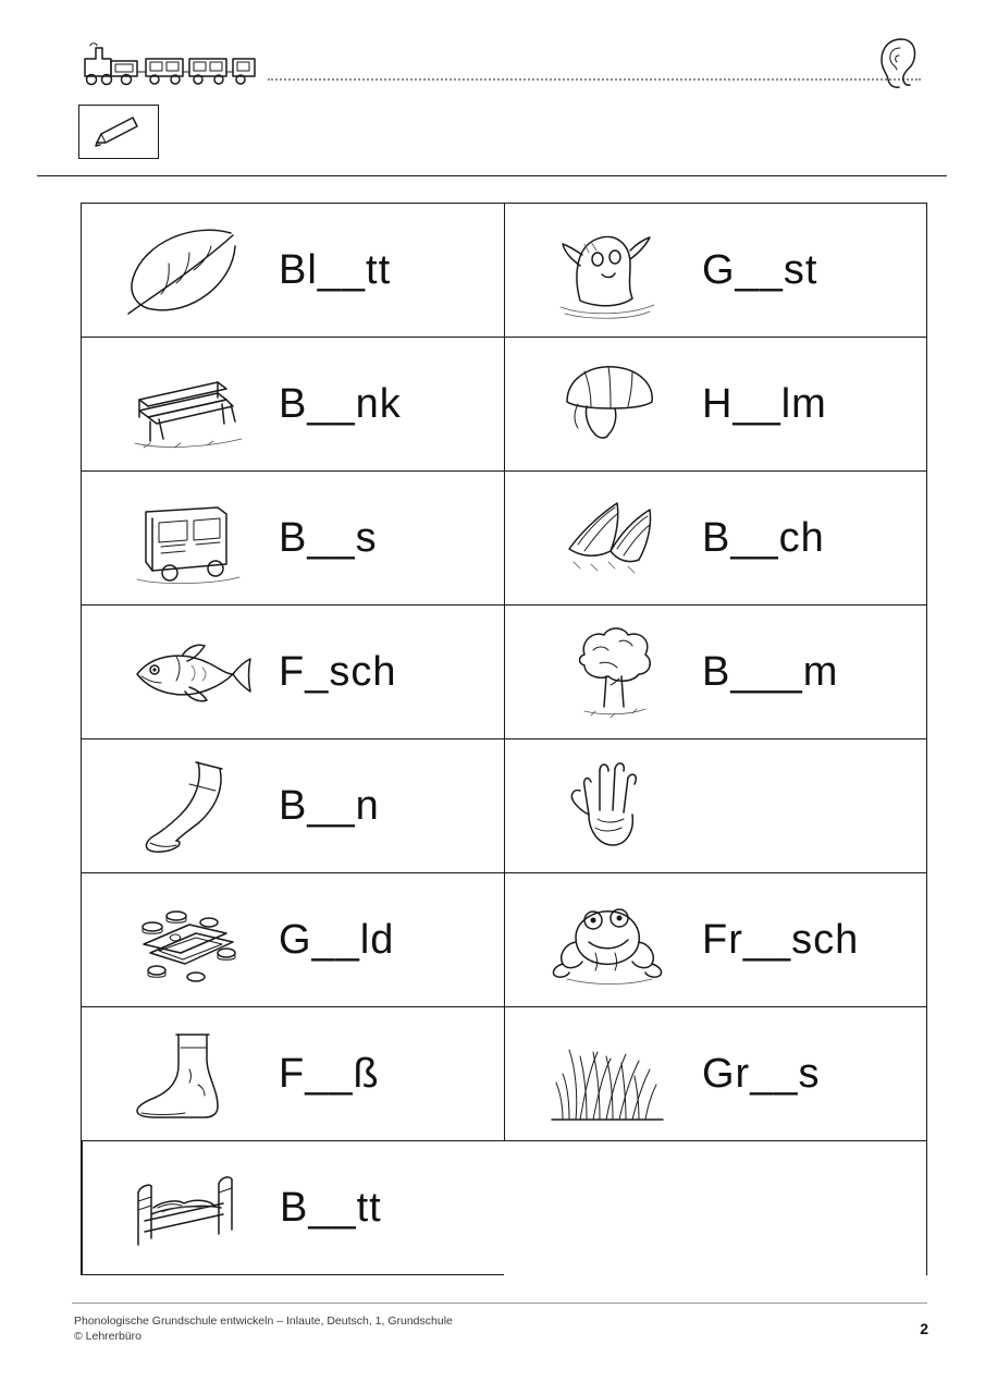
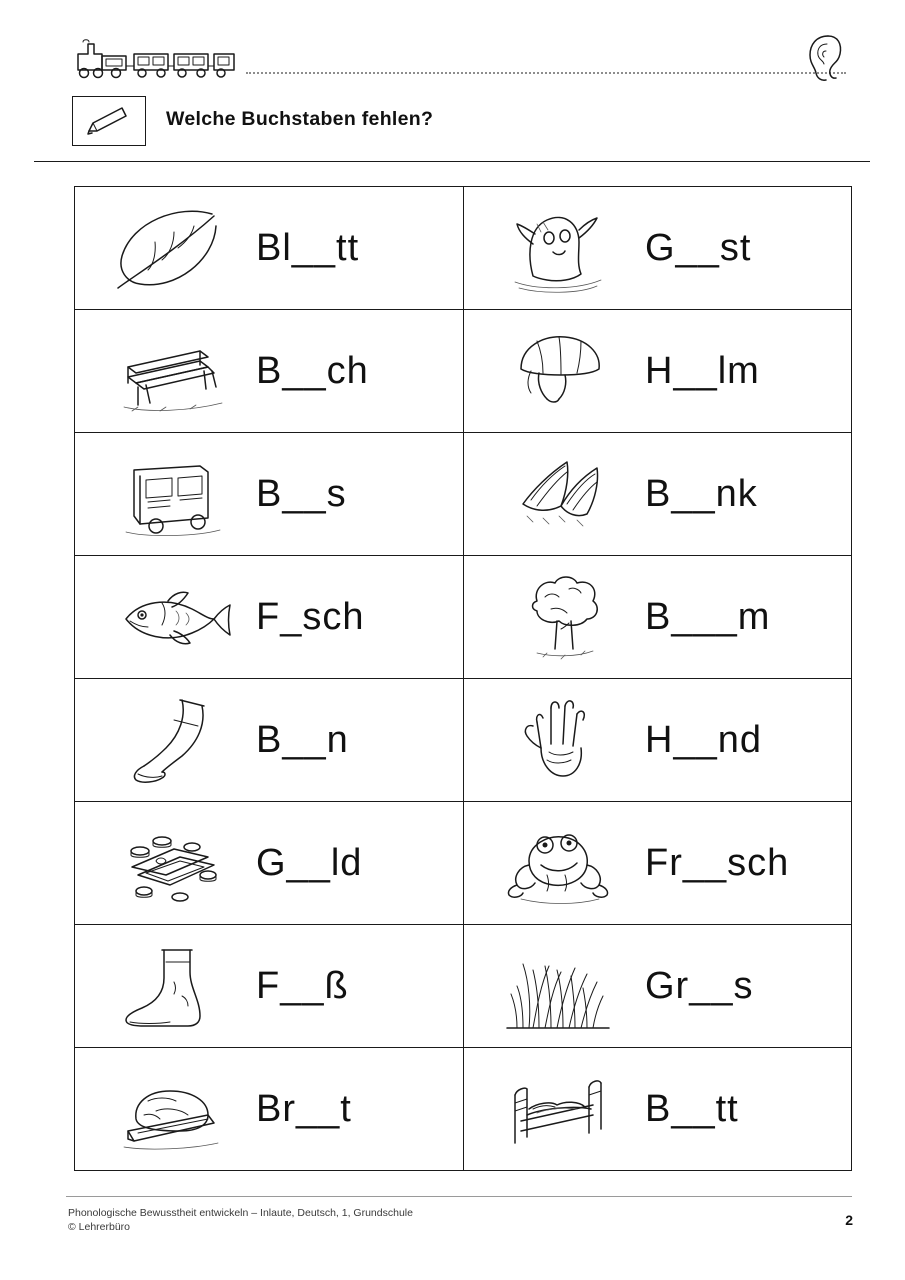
+ Welche Buchstaben fehlen?
  Bl__tt
  G__st
- B__nk
+ B__ch
  H__lm
  B__s
- B__ch
+ B__nk
  F_sch
  B___m
  B__n
+ H__nd
  G__ld
  Fr__sch
  F__ß
  Gr__s
+ Br__t
  B__tt
- Phonologische Grundschule entwickeln – Inlaute, Deutsch, 1, Grundschule
+ Phonologische Bewusstheit entwickeln – Inlaute, Deutsch, 1, Grundschule
  © Lehrerbüro
  2
